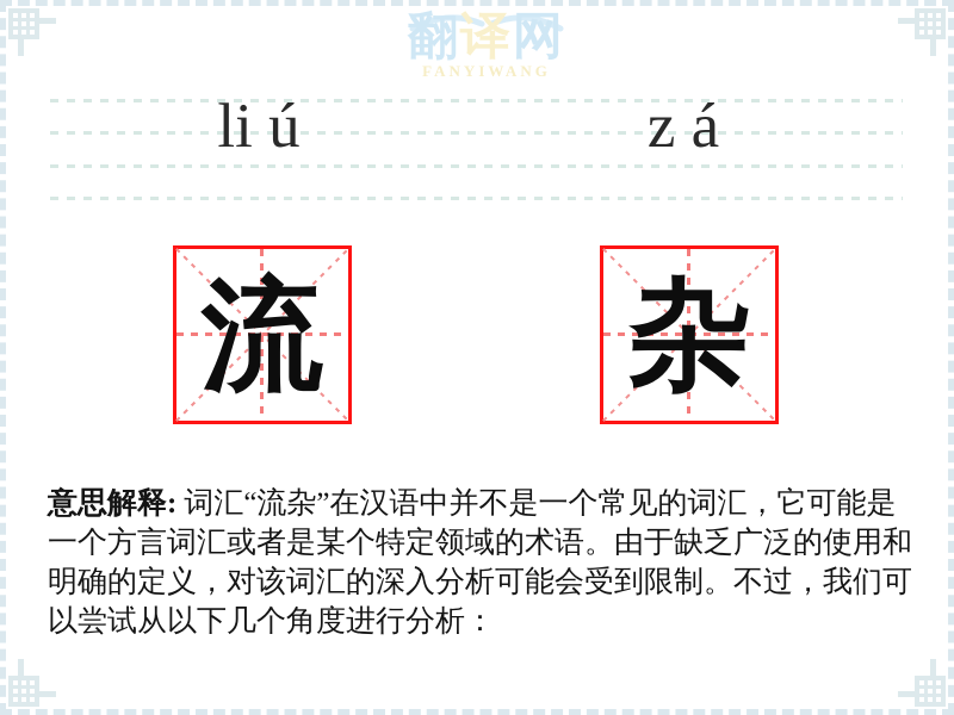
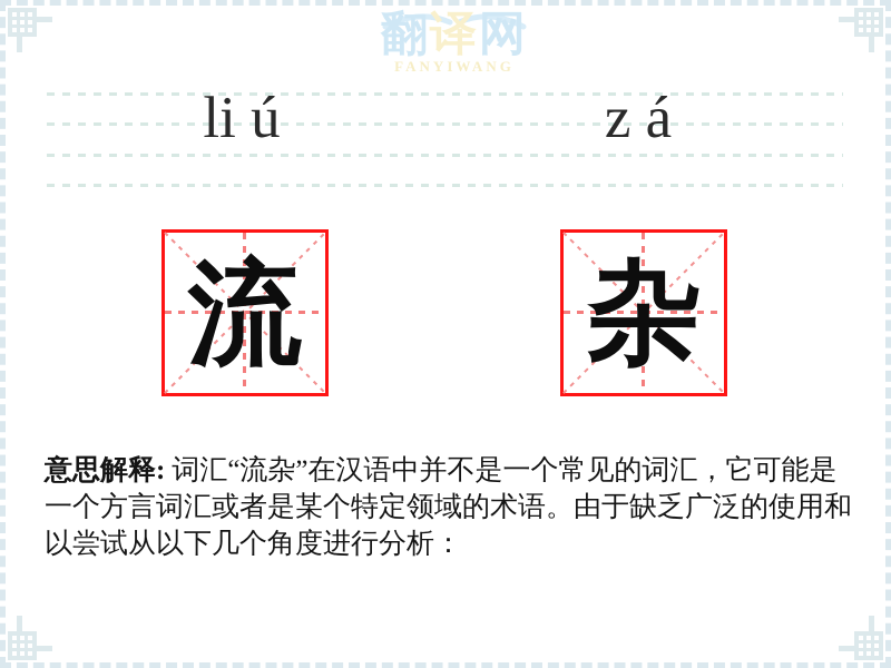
  翻译网
  FANYIWANG
  li ú
  z á
  流
  杂
  意思解释: 词汇“流杂”在汉语中并不是一个常见的词汇，它可能是
  一个方言词汇或者是某个特定领域的术语。由于缺乏广泛的使用和
- 明确的定义，对该词汇的深入分析可能会受到限制。不过，我们可
  以尝试从以下几个角度进行分析：
